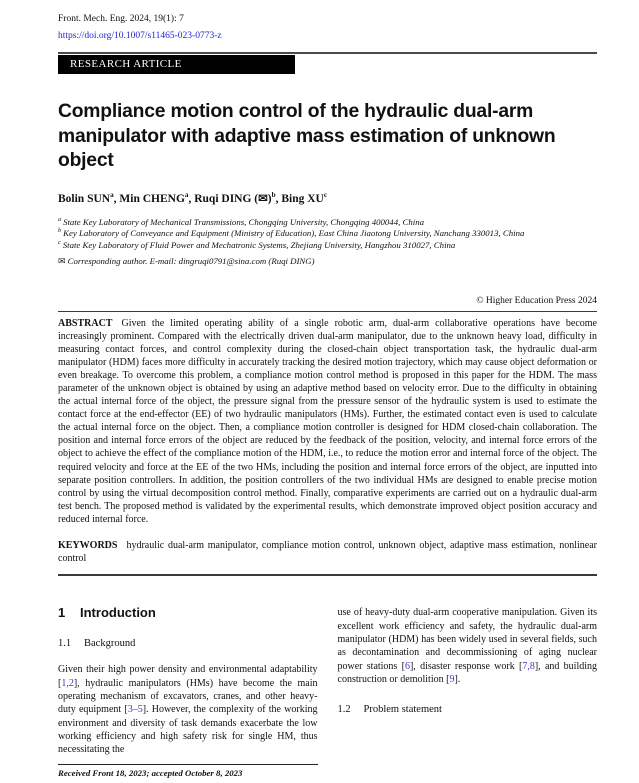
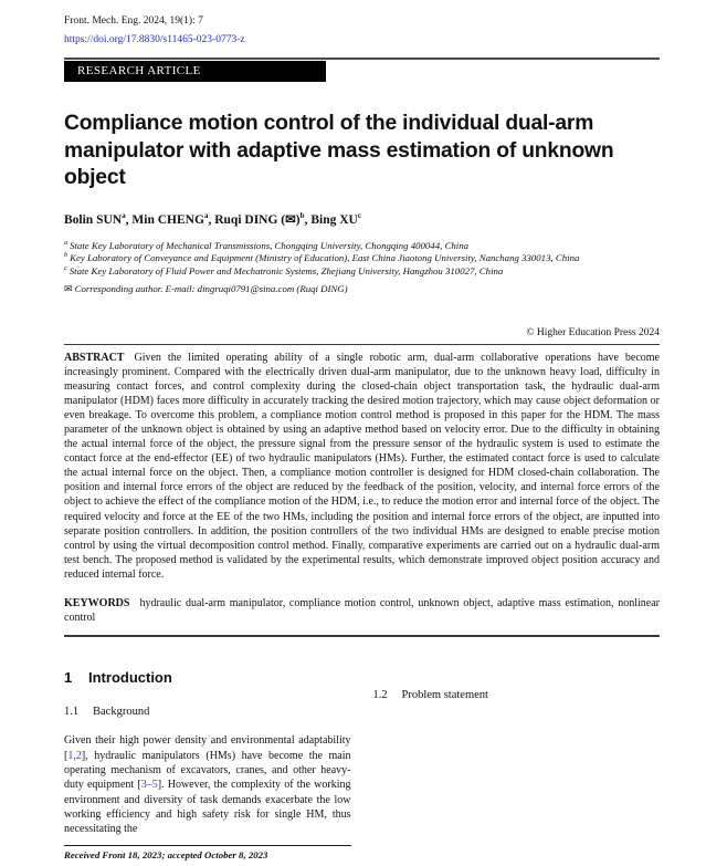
  Front. Mech. Eng. 2024, 19(1): 7
- https://doi.org/10.1007/s11465-023-0773-z
+ https://doi.org/17.8830/s11465-023-0773-z
  RESEARCH ARTICLE
- Compliance motion control of the hydraulic dual-arm manipulator with adaptive mass estimation of unknown object
+ Compliance motion control of the individual dual-arm manipulator with adaptive mass estimation of unknown object
  Bolin SUNa, Min CHENGa, Ruqi DING (✉)b, Bing XUc
  State Key Laboratory of Mechanical Transmissions, Chongqing University, Chongqing 400044, China
  Key Laboratory of Conveyance and Equipment (Ministry of Education), East China Jiaotong University, Nanchang 330013, China
  State Key Laboratory of Fluid Power and Mechatronic Systems, Zhejiang University, Hangzhou 310027, China
  ✉ Corresponding author. E-mail: dingruqi0791@sina.com (Ruqi DING)
  © Higher Education Press 2024
- ABSTRACT Given the limited operating ability of a single robotic arm, dual-arm collaborative operations have become increasingly prominent. Compared with the electrically driven dual-arm manipulator, due to the unknown heavy load, difficulty in measuring contact forces, and control complexity during the closed-chain object transportation task, the hydraulic dual-arm manipulator (HDM) faces more difficulty in accurately tracking the desired motion trajectory, which may cause object deformation or even breakage. To overcome this problem, a compliance motion control method is proposed in this paper for the HDM. The mass parameter of the unknown object is obtained by using an adaptive method based on velocity error. Due to the difficulty in obtaining the actual internal force of the object, the pressure signal from the pressure sensor of the hydraulic system is used to estimate the contact force at the end-effector (EE) of two hydraulic manipulators (HMs). Further, the estimated contact even is used to calculate the actual internal force on the object. Then, a compliance motion controller is designed for HDM closed-chain collaboration. The position and internal force errors of the object are reduced by the feedback of the position, velocity, and internal force errors of the object to achieve the effect of the compliance motion of the HDM, i.e., to reduce the motion error and internal force of the object. The required velocity and force at the EE of the two HMs, including the position and internal force errors of the object, are inputted into separate position controllers. In addition, the position controllers of the two individual HMs are designed to enable precise motion control by using the virtual decomposition control method. Finally, comparative experiments are carried out on a hydraulic dual-arm test bench. The proposed method is validated by the experimental results, which demonstrate improved object position accuracy and reduced internal force.
+ ABSTRACT Given the limited operating ability of a single robotic arm, dual-arm collaborative operations have become increasingly prominent. Compared with the electrically driven dual-arm manipulator, due to the unknown heavy load, difficulty in measuring contact forces, and control complexity during the closed-chain object transportation task, the hydraulic dual-arm manipulator (HDM) faces more difficulty in accurately tracking the desired motion trajectory, which may cause object deformation or even breakage. To overcome this problem, a compliance motion control method is proposed in this paper for the HDM. The mass parameter of the unknown object is obtained by using an adaptive method based on velocity error. Due to the difficulty in obtaining the actual internal force of the object, the pressure signal from the pressure sensor of the hydraulic system is used to estimate the contact force at the end-effector (EE) of two hydraulic manipulators (HMs). Further, the estimated contact force is used to calculate the actual internal force on the object. Then, a compliance motion controller is designed for HDM closed-chain collaboration. The position and internal force errors of the object are reduced by the feedback of the position, velocity, and internal force errors of the object to achieve the effect of the compliance motion of the HDM, i.e., to reduce the motion error and internal force of the object. The required velocity and force at the EE of the two HMs, including the position and internal force errors of the object, are inputted into separate position controllers. In addition, the position controllers of the two individual HMs are designed to enable precise motion control by using the virtual decomposition control method. Finally, comparative experiments are carried out on a hydraulic dual-arm test bench. The proposed method is validated by the experimental results, which demonstrate improved object position accuracy and reduced internal force.
  KEYWORDS hydraulic dual-arm manipulator, compliance motion control, unknown object, adaptive mass estimation, nonlinear control
  1 Introduction
  1.1 Background
  Given their high power density and environmental adaptability [1,2], hydraulic manipulators (HMs) have become the main operating mechanism of excavators, cranes, and other heavy-duty equipment [3–5]. However, the complexity of the working environment and diversity of task demands exacerbate the low working efficiency and high safety risk for single HM, thus necessitating the
  Received Front 18, 2023; accepted October 8, 2023
- use of heavy-duty dual-arm cooperative manipulation. Given its excellent work efficiency and safety, the hydraulic dual-arm manipulator (HDM) has been widely used in several fields, such as decontamination and decommissioning of aging nuclear power stations [6], disaster response work [7,8], and building construction or demolition [9].
  1.2 Problem statement
